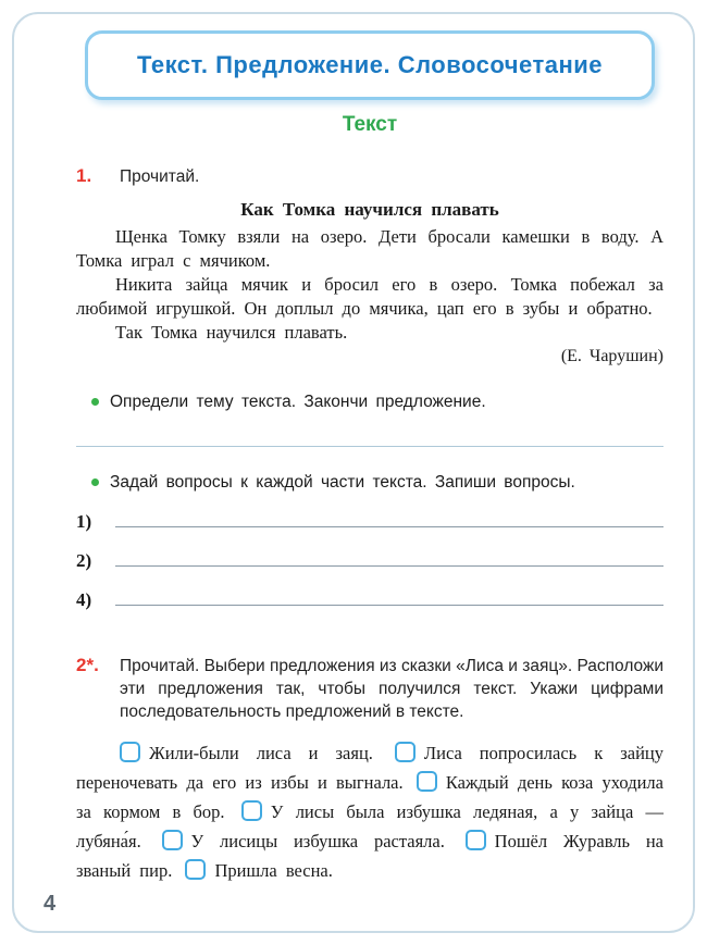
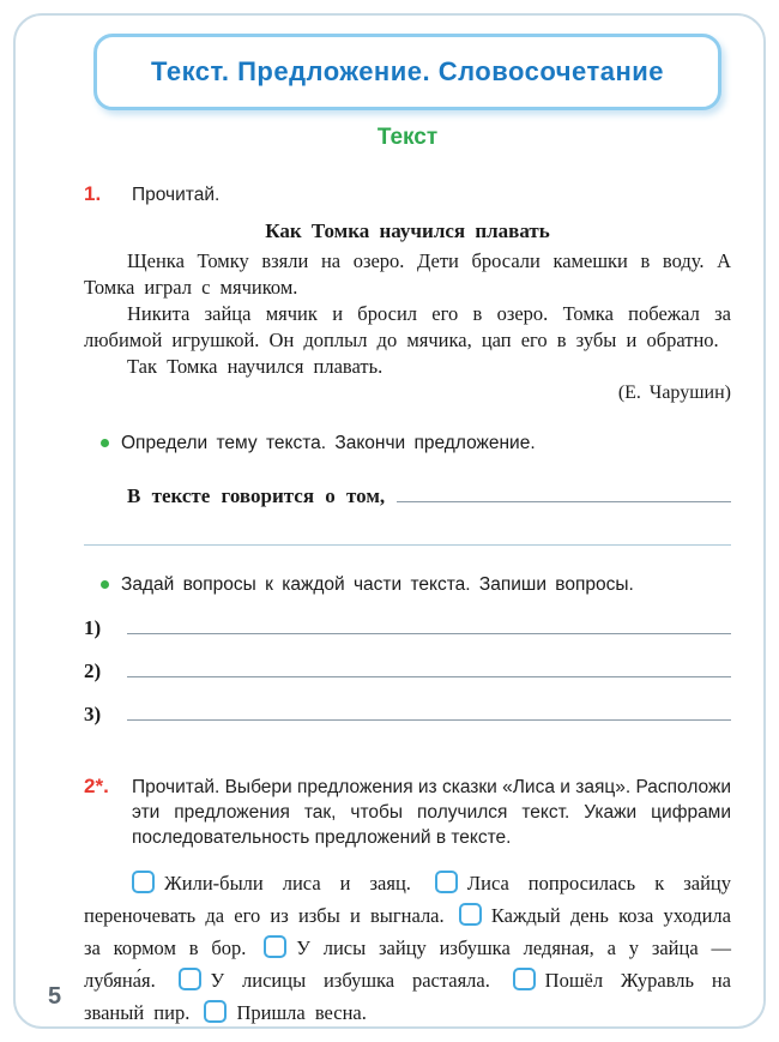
  Текст. Предложение. Словосочетание
  Текст
  1.
  Прочитай.
  Как Томка научился плавать
  Щенка Томку взяли на озеро. Дети бросали камешки в воду. А Томка играл с мячиком.
  Никита зайца мячик и бросил его в озеро. Томка побежал за любимой игрушкой. Он доплыл до мячика, цап его в зубы и обратно.
  Так Томка научился плавать.
  (Е. Чарушин)
  Определи тему текста. Закончи предложение.
+ В тексте говорится о том,
  Задай вопросы к каждой части текста. Запиши вопросы.
  1)
  2)
- 4)
+ 3)
  2*.
  Прочитай. Выбери предложения из сказки «Лиса и заяц». Расположи эти предложения так, чтобы получился текст. Укажи цифрами последовательность предложений в тексте.
- Жили-были лиса и заяц. Лиса попросилась к зайцу переночевать да его из избы и выгнала. Каждый день коза уходила за кормом в бор. У лисы была избушка ледяная, а у зайца — лубяна́я. У лисицы избушка растаяла. Пошёл Журавль на званый пир. Пришла весна.
+ Жили-были лиса и заяц. Лиса попросилась к зайцу переночевать да его из избы и выгнала. Каждый день коза уходила за кормом в бор. У лисы зайцу избушка ледяная, а у зайца — лубяна́я. У лисицы избушка растаяла. Пошёл Журавль на званый пир. Пришла весна.
- 4
+ 5
